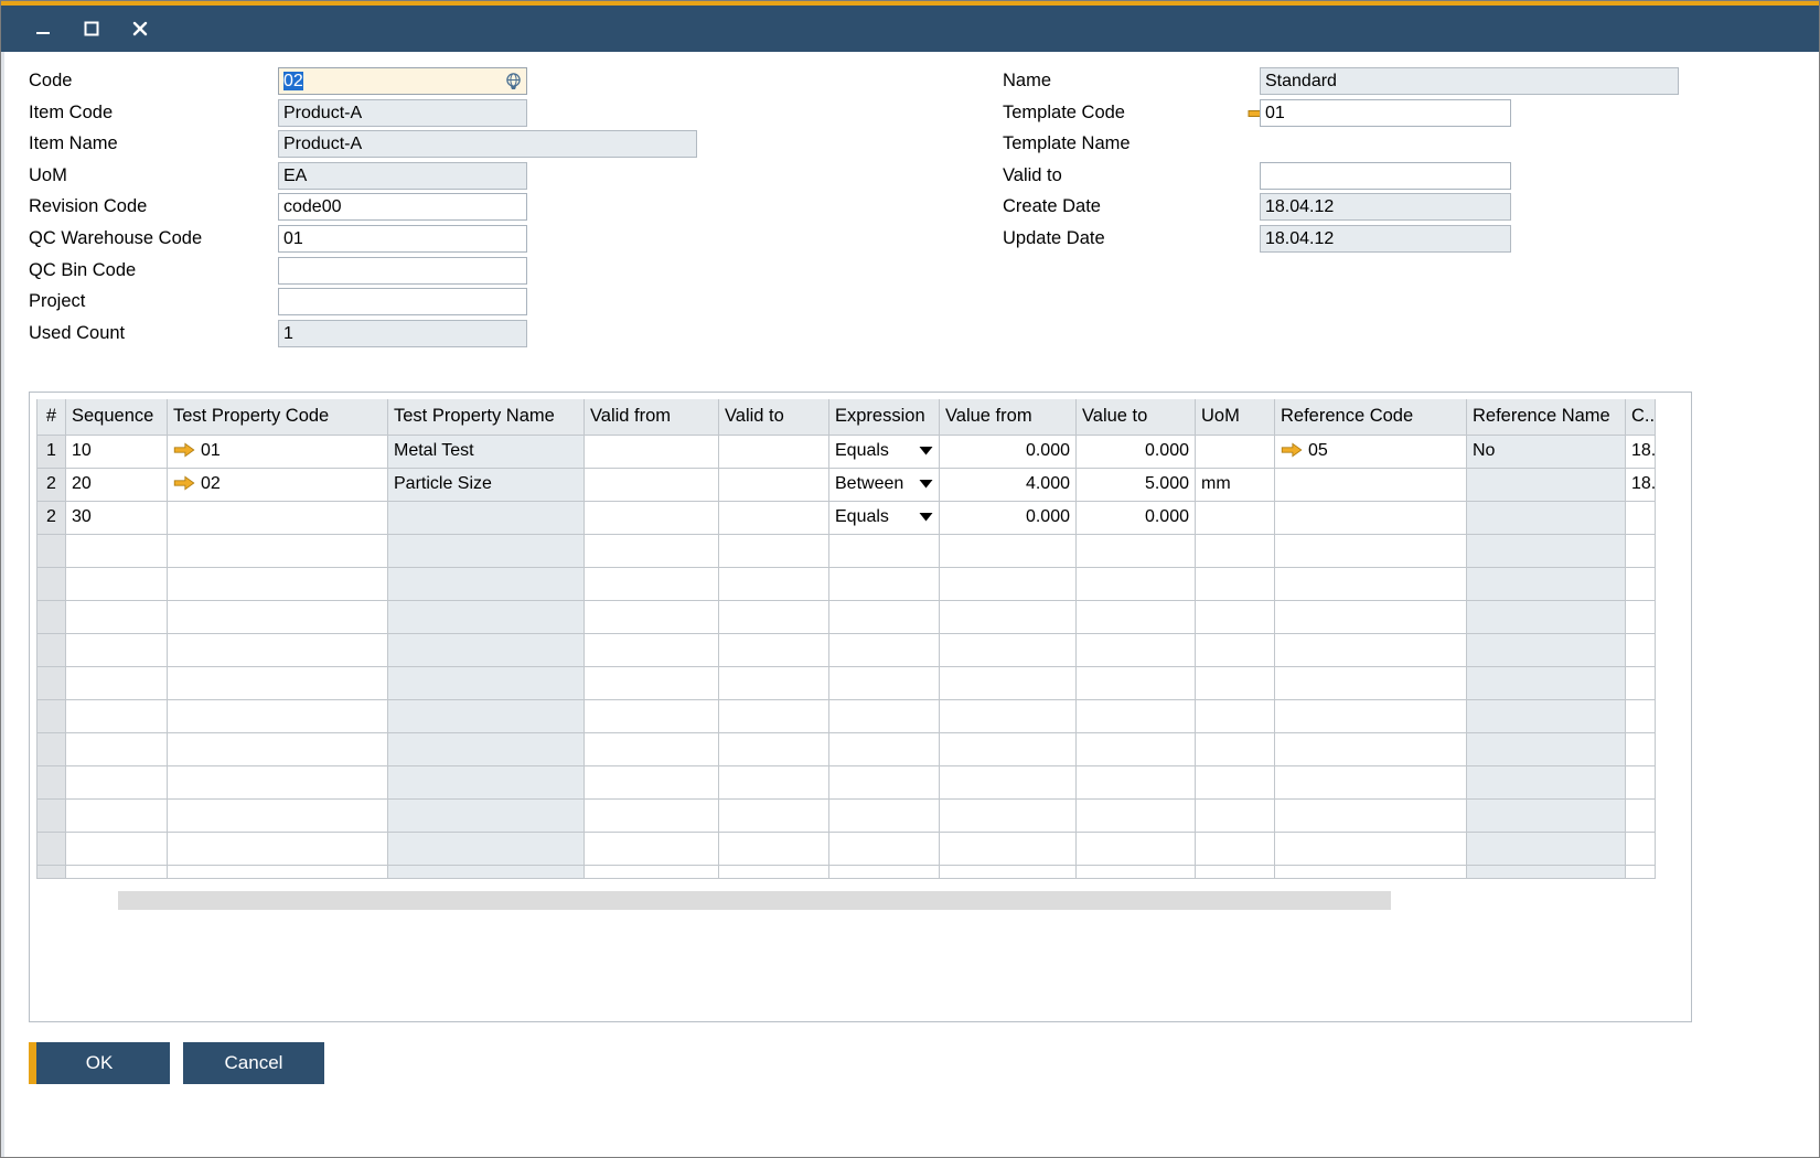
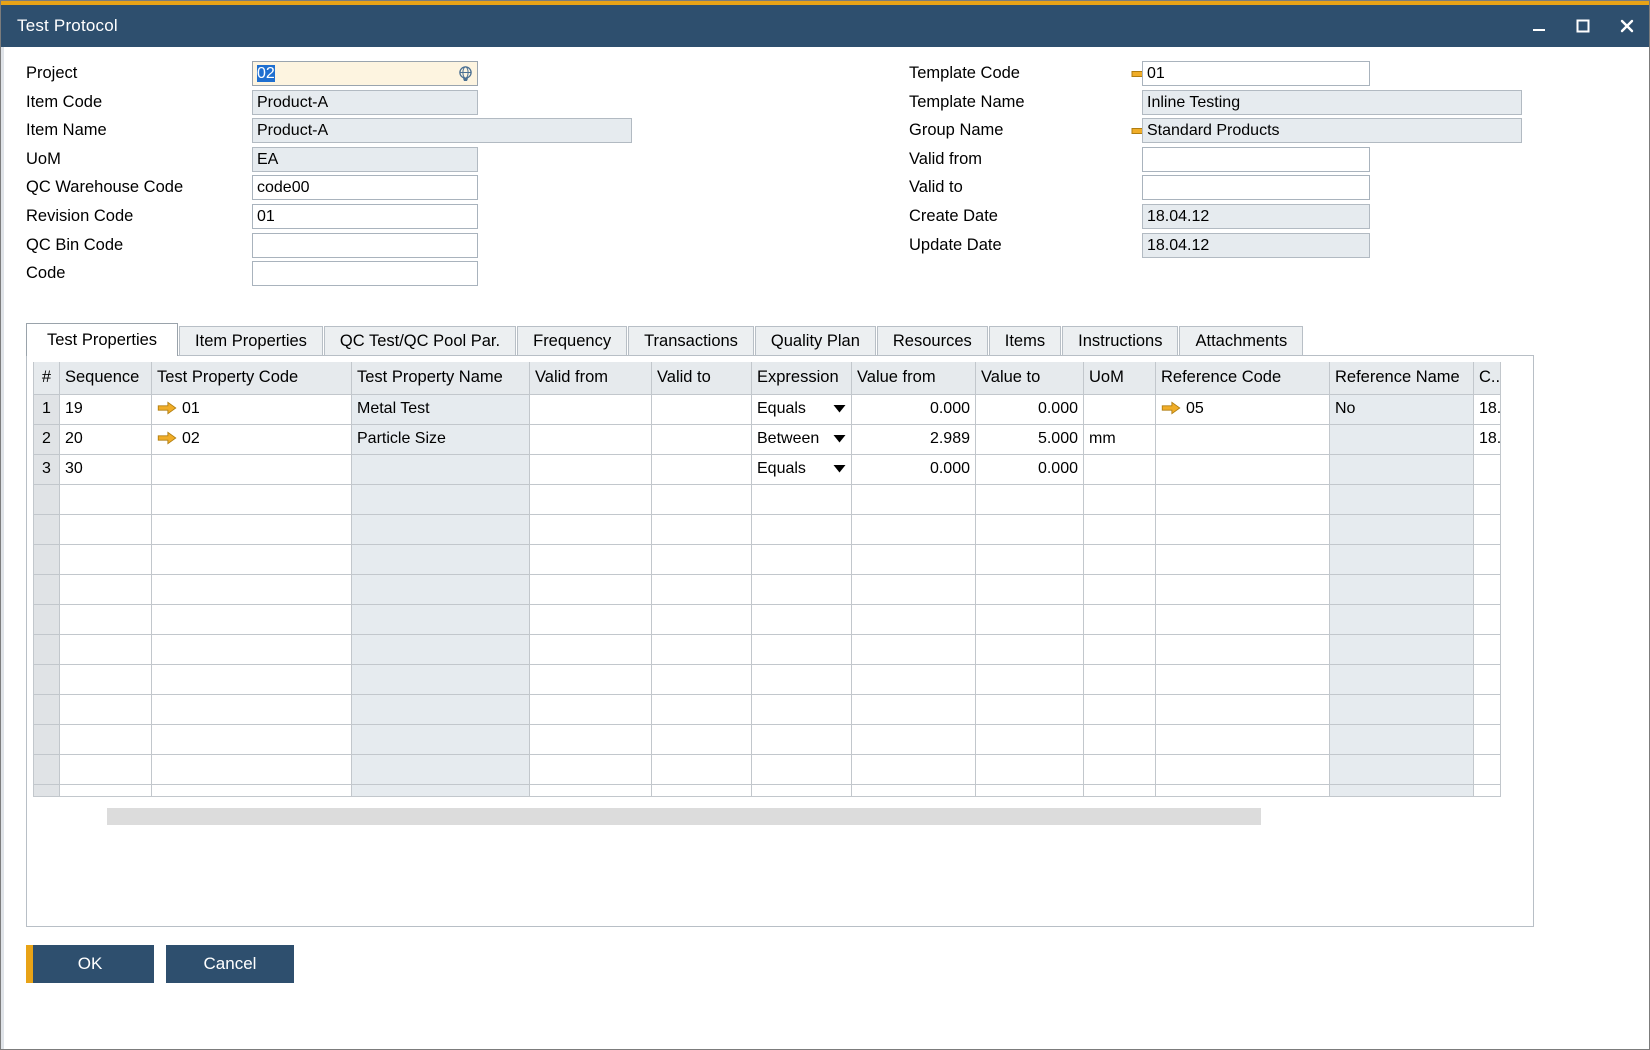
+ Test Protocol
- Code
+ Project
  02
  Item Code
  Product-A
  Item Name
  Product-A
  UoM
  EA
- Revision Code
+ QC Warehouse Code
  code00
- QC Warehouse Code
+ Revision Code
  01
  QC Bin Code
- Project
+ Code
- Used Count
- 1
- Name
- Standard
  Template Code
  01
  Template Name
+ Inline Testing
+ Group Name
+ Standard Products
+ Valid from
  Valid to
  Create Date
  18.04.12
  Update Date
  18.04.12
+ Test Properties
+ Item Properties
+ QC Test/QC Pool Par.
+ Frequency
+ Transactions
+ Quality Plan
+ Resources
+ Items
+ Instructions
+ Attachments
  #	Sequence	Test Property Code	Test Property Name	Valid from	Valid to	Expression	Value from	Value to	UoM	Reference Code	Reference Name	C..
- 1	10	01	Metal Test			Equals	0.000	0.000		05	No	18.
+ 1	19	01	Metal Test			Equals	0.000	0.000		05	No	18.
- 2	20	02	Particle Size			Between	4.000	5.000	mm			18.
+ 2	20	02	Particle Size			Between	2.989	5.000	mm			18.
- 2	30					Equals	0.000	0.000
+ 3	30					Equals	0.000	0.000
  OK
  Cancel
